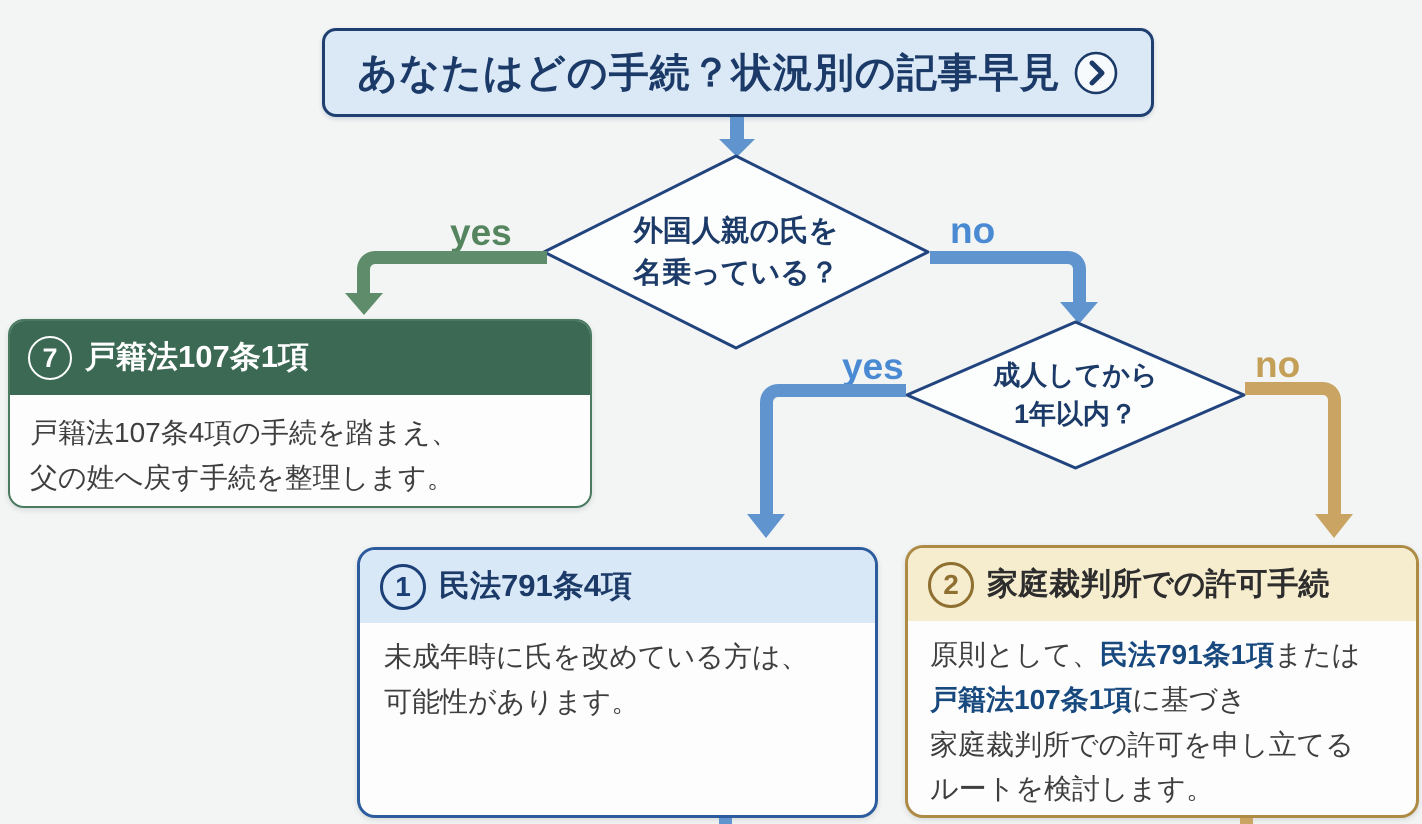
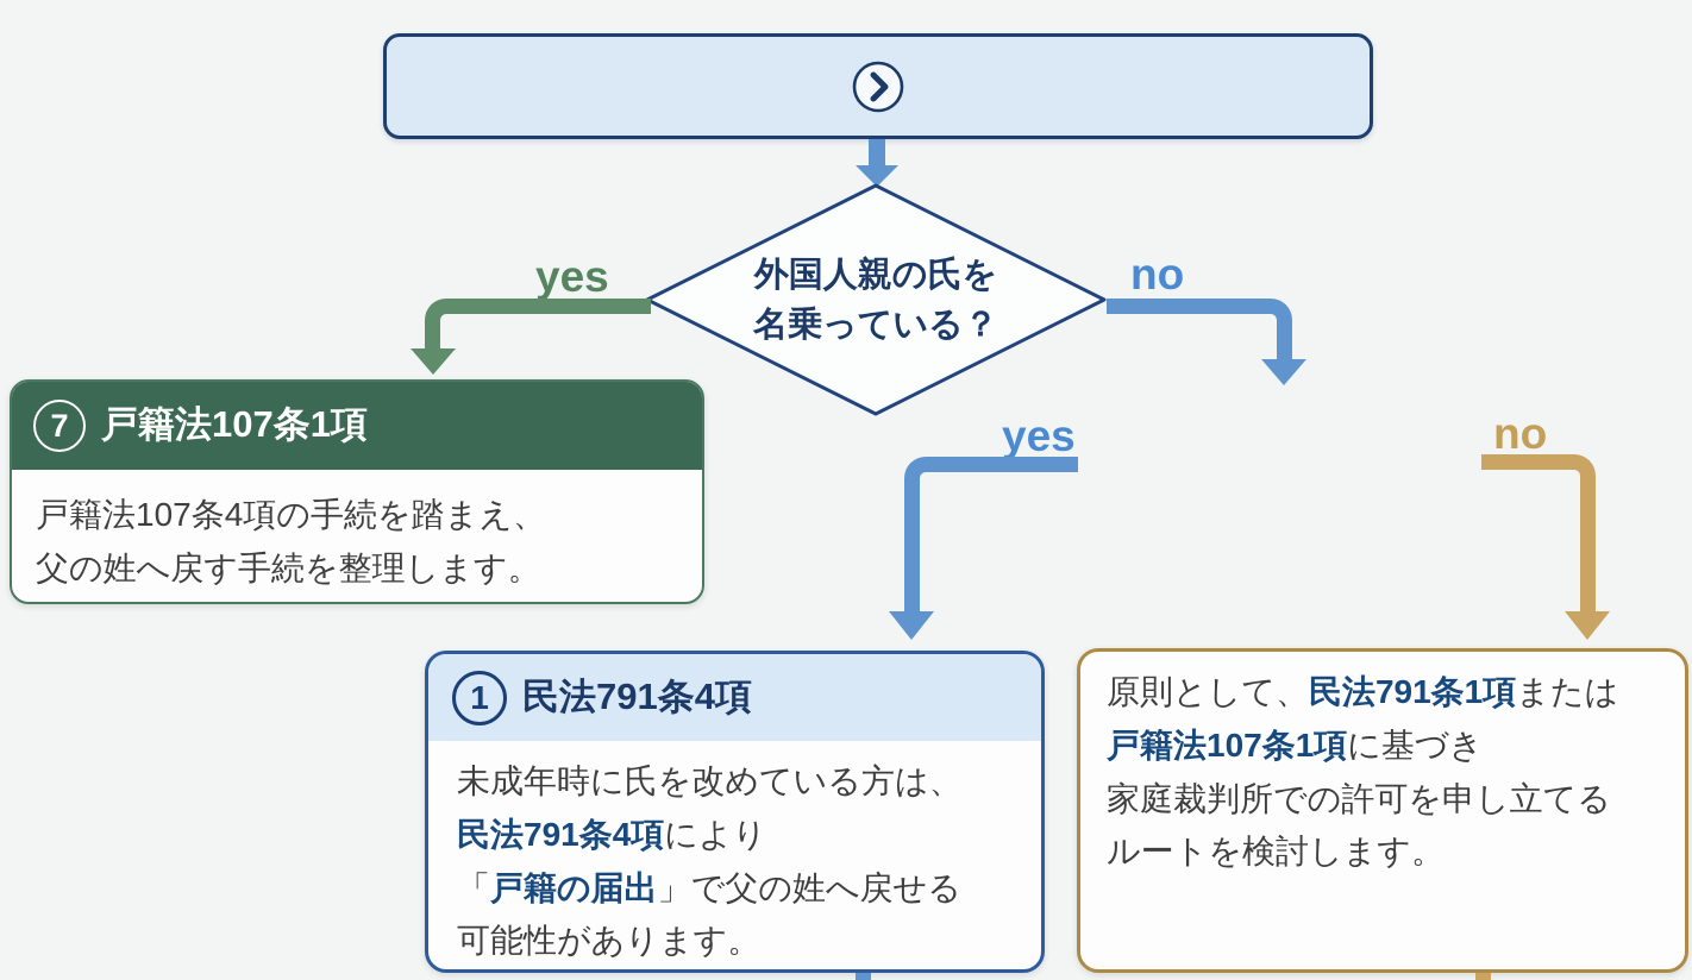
- あなたはどの手続？状況別の記事早見
  外国人親の氏を
  名乗っている？
  yes
  no
- 成人してから
- 1年以内？
  yes
  no
  7
  戸籍法107条1項
  戸籍法107条4項の手続を踏まえ、
  父の姓へ戻す手続を整理します。
  1
  民法791条4項
  未成年時に氏を改めている方は、
+ 民法791条4項により
+ 「戸籍の届出」で父の姓へ戻せる
  可能性があります。
- 2
- 家庭裁判所での許可手続
  原則として、民法791条1項または
  戸籍法107条1項に基づき
  家庭裁判所での許可を申し立てる
  ルートを検討します。
